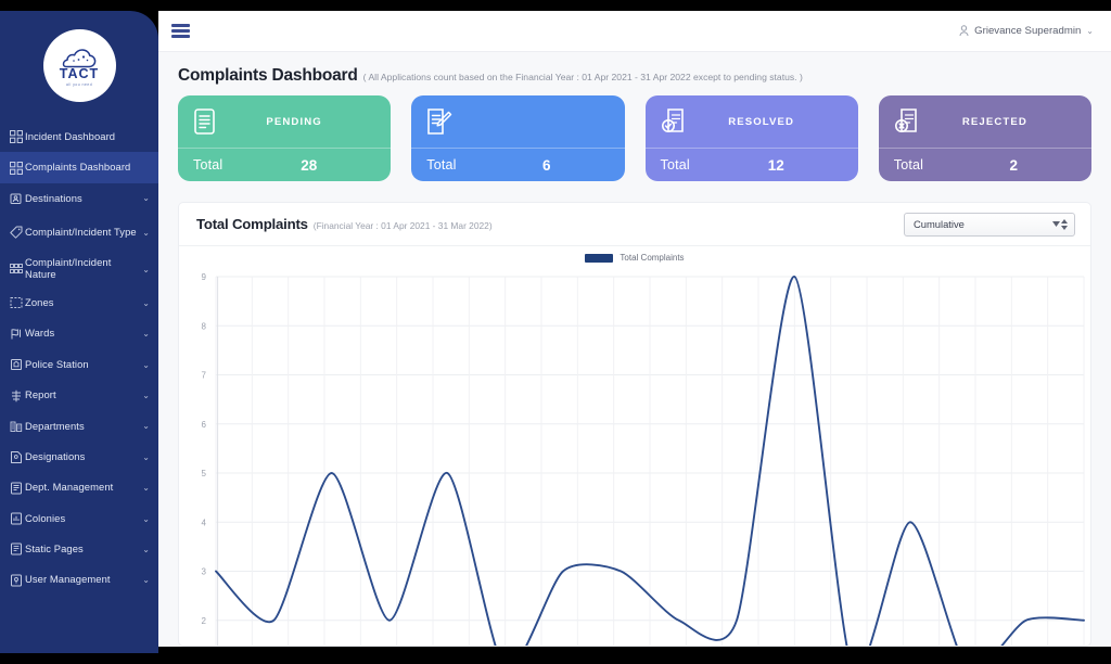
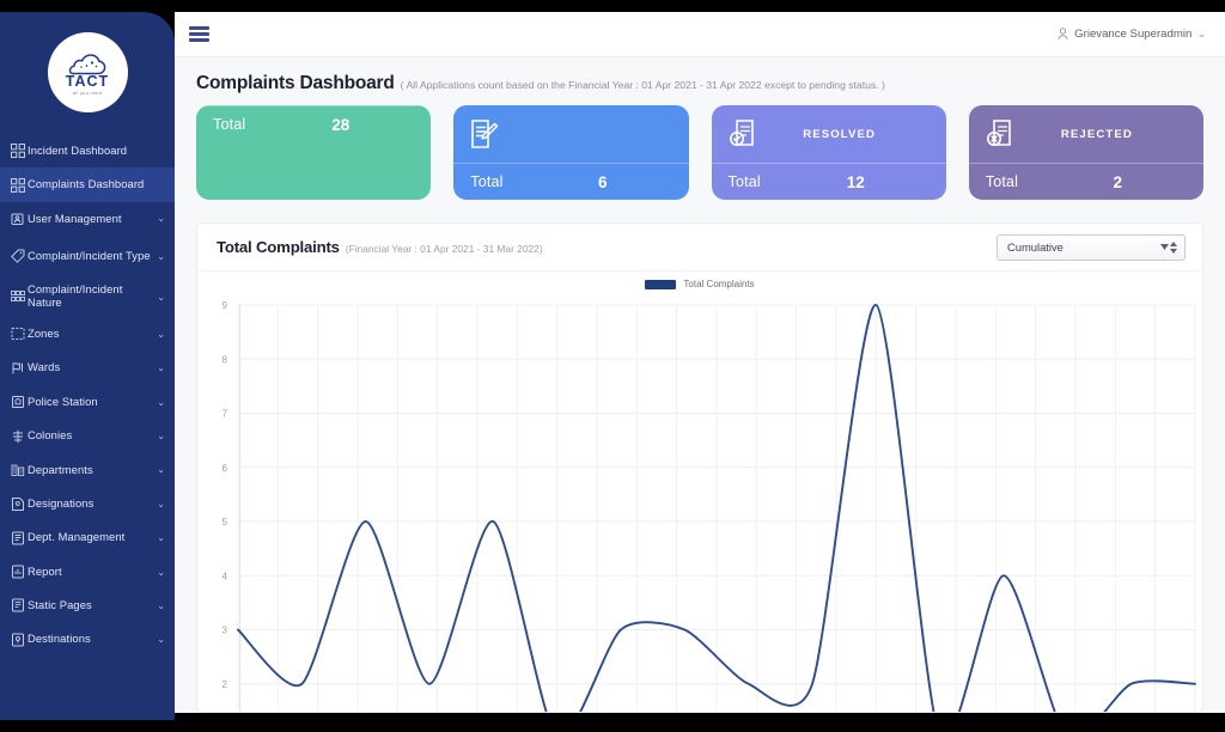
  TACT
  Incident Dashboard
  Complaints Dashboard
- Destinations
+ User Management
  ⌄
  Complaint/Incident Type
  ⌄
  Complaint/Incident Nature
  ⌄
  Zones
  ⌄
  Wards
  ⌄
  Police Station
  ⌄
- Report
+ Colonies
  ⌄
  Departments
  ⌄
  Designations
  ⌄
  Dept. Management
  ⌄
- Colonies
+ Report
  ⌄
  Static Pages
  ⌄
- User Management
+ Destinations
  ⌄
  Grievance Superadmin
  ⌄
  Complaints Dashboard
  ( All Applications count based on the Financial Year : 01 Apr 2021 - 31 Apr 2022 except to pending status. )
- PENDING
  Total
  28
  Total
  6
  RESOLVED
  Total
  12
  REJECTED
  Total
  2
  Total Complaints
  (Financial Year : 01 Apr 2021 - 31 Mar 2022)
  Cumulative
  Total Complaints
  2
  3
  4
  5
  6
  7
  8
  9
